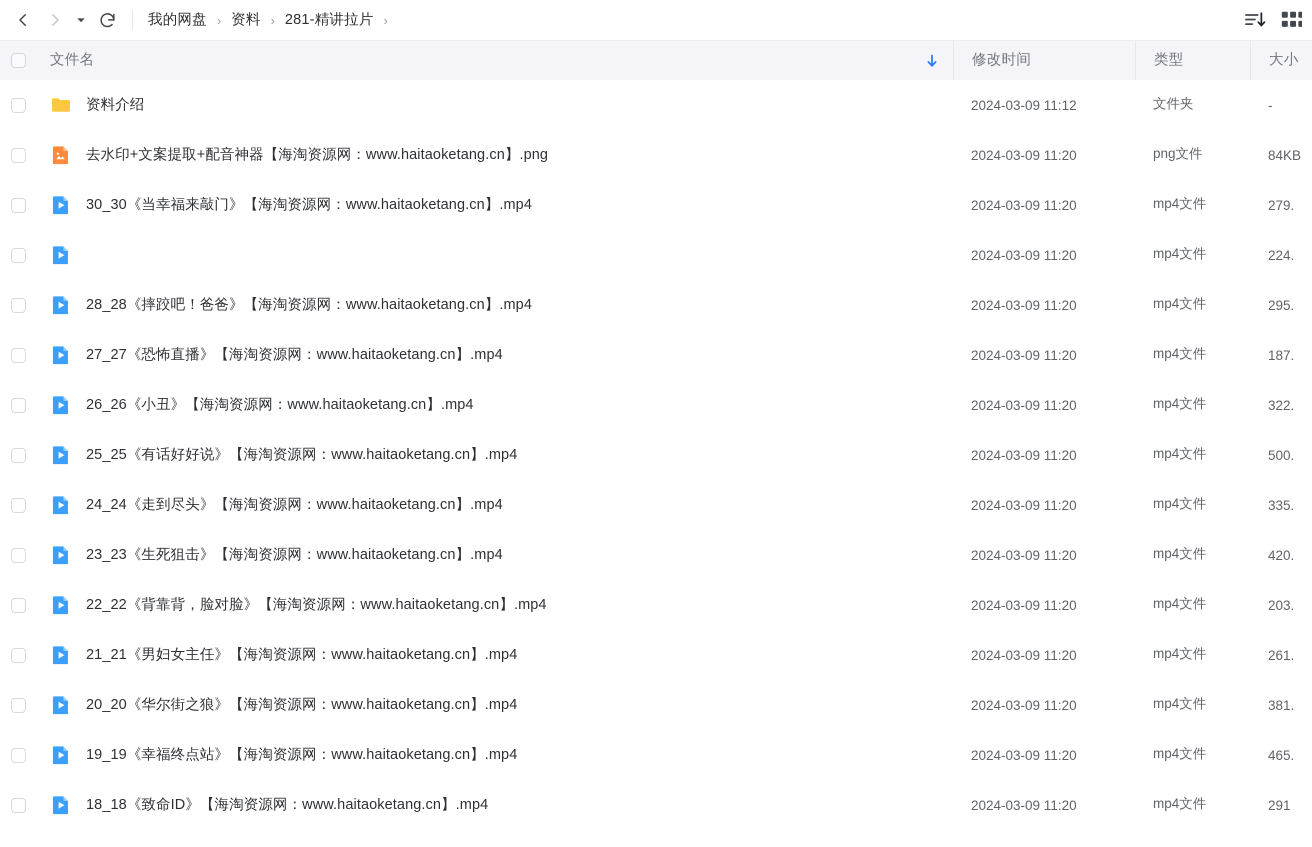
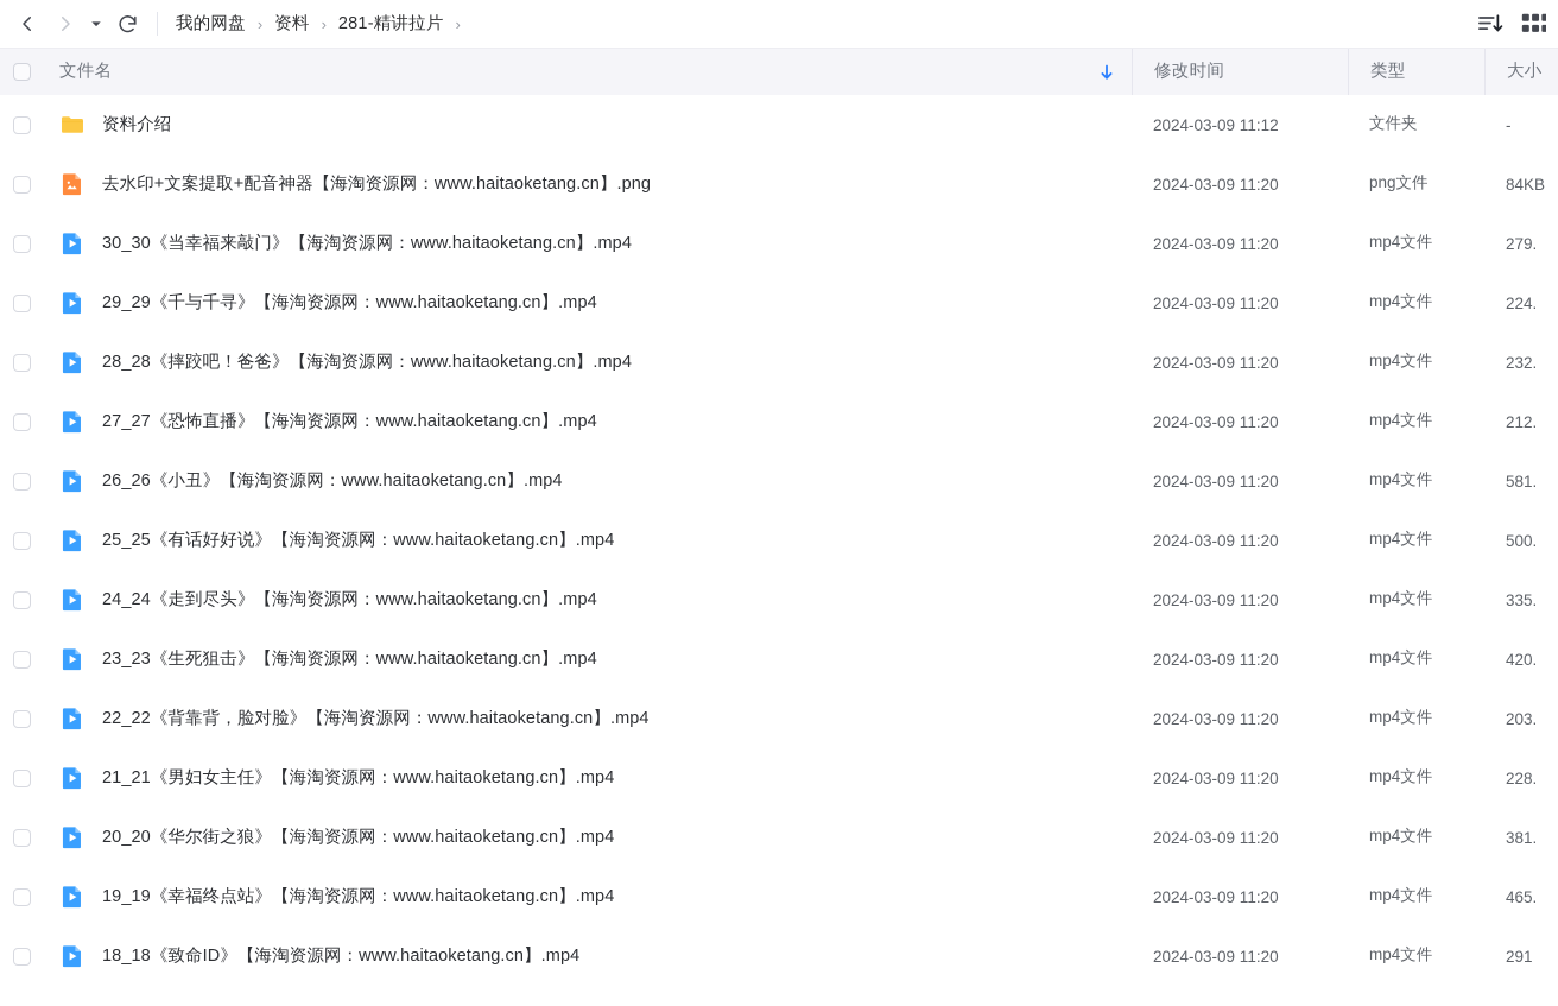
  我的网盘
  ›
  资料
  ›
  281-精讲拉片
  ›
  文件名
  修改时间
  类型
  大小
  资料介绍
  2024-03-09 11:12
  文件夹
  -
  去水印+文案提取+配音神器【海淘资源网：www.haitaoketang.cn】.png
  2024-03-09 11:20
  png文件
  84KB
  30_30《当幸福来敲门》【海淘资源网：www.haitaoketang.cn】.mp4
  2024-03-09 11:20
  mp4文件
  279.
+ 29_29《千与千寻》【海淘资源网：www.haitaoketang.cn】.mp4
  2024-03-09 11:20
  mp4文件
  224.
  28_28《摔跤吧！爸爸》【海淘资源网：www.haitaoketang.cn】.mp4
  2024-03-09 11:20
  mp4文件
- 295.
+ 232.
  27_27《恐怖直播》【海淘资源网：www.haitaoketang.cn】.mp4
  2024-03-09 11:20
  mp4文件
- 187.
+ 212.
  26_26《小丑》【海淘资源网：www.haitaoketang.cn】.mp4
  2024-03-09 11:20
  mp4文件
- 322.
+ 581.
  25_25《有话好好说》【海淘资源网：www.haitaoketang.cn】.mp4
  2024-03-09 11:20
  mp4文件
  500.
  24_24《走到尽头》【海淘资源网：www.haitaoketang.cn】.mp4
  2024-03-09 11:20
  mp4文件
  335.
  23_23《生死狙击》【海淘资源网：www.haitaoketang.cn】.mp4
  2024-03-09 11:20
  mp4文件
  420.
  22_22《背靠背，脸对脸》【海淘资源网：www.haitaoketang.cn】.mp4
  2024-03-09 11:20
  mp4文件
  203.
  21_21《男妇女主任》【海淘资源网：www.haitaoketang.cn】.mp4
  2024-03-09 11:20
  mp4文件
- 261.
+ 228.
  20_20《华尔街之狼》【海淘资源网：www.haitaoketang.cn】.mp4
  2024-03-09 11:20
  mp4文件
  381.
  19_19《幸福终点站》【海淘资源网：www.haitaoketang.cn】.mp4
  2024-03-09 11:20
  mp4文件
  465.
  18_18《致命ID》【海淘资源网：www.haitaoketang.cn】.mp4
  2024-03-09 11:20
  mp4文件
  291
